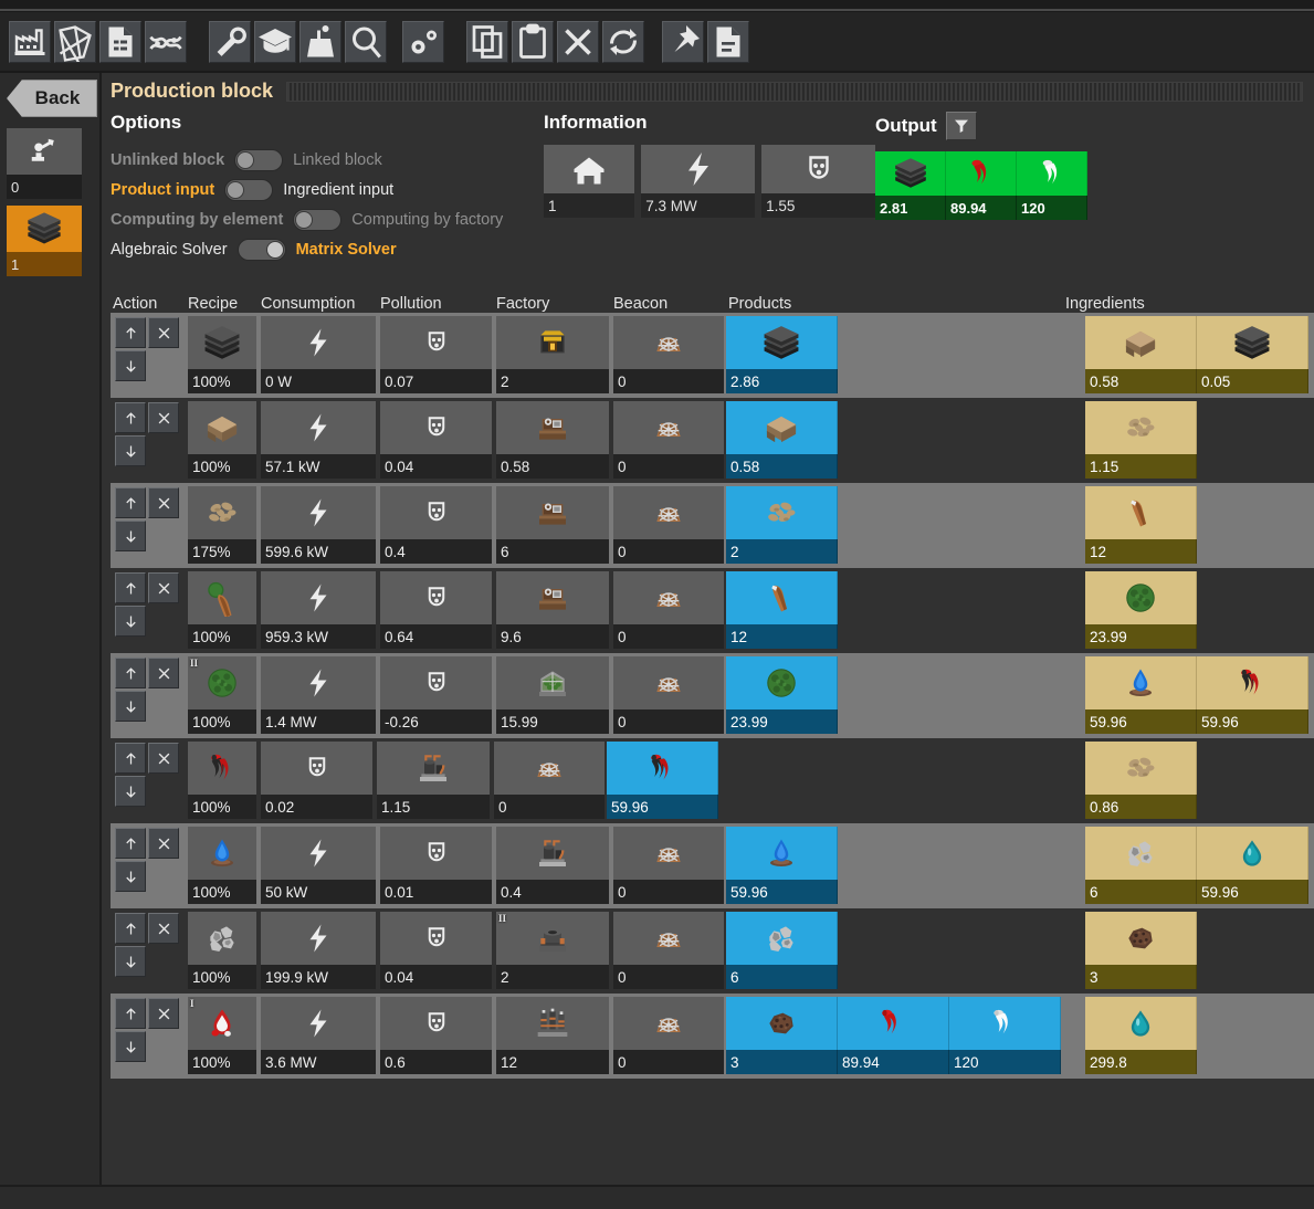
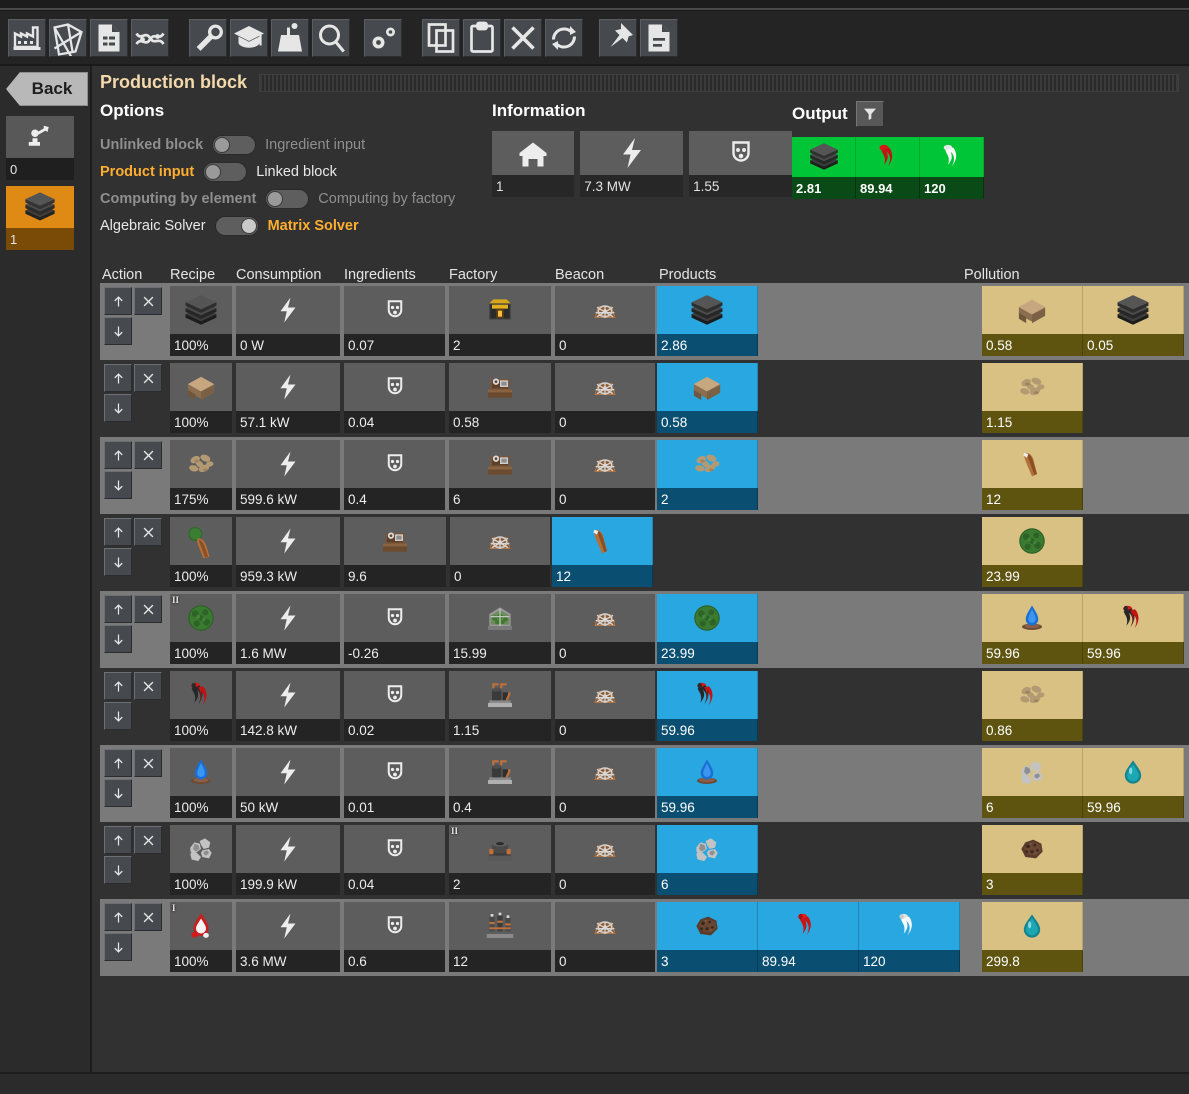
  Back
  0
  1
  Production block
  Options
  Unlinked block
- Linked block
+ Ingredient input
  Product input
- Ingredient input
+ Linked block
  Computing by element
  Computing by factory
  Algebraic Solver
  Matrix Solver
  Information
  1
  7.3 MW
  1.55
  Output
  2.81
  89.94
  120
  Action
  Recipe
  Consumption
- Pollution
+ Ingredients
  Factory
  Beacon
  Products
- Ingredients
+ Pollution
  100%
  0 W
  0.07
  2
  0
  2.86
  0.58
  0.05
  100%
  57.1 kW
  0.04
  0.58
  0
  0.58
  1.15
  175%
  599.6 kW
  0.4
  6
  0
  2
  12
  100%
  959.3 kW
- 0.64
  9.6
  0
  12
  23.99
  II
  100%
- 1.4 MW
+ 1.6 MW
  -0.26
  15.99
  0
  23.99
  59.96
  59.96
  100%
+ 142.8 kW
  0.02
  1.15
  0
  59.96
  0.86
  100%
  50 kW
  0.01
  0.4
  0
  59.96
  6
  59.96
  100%
  199.9 kW
  0.04
  II
  2
  0
  6
  3
  I
  100%
  3.6 MW
  0.6
  12
  0
  3
  89.94
  120
  299.8
